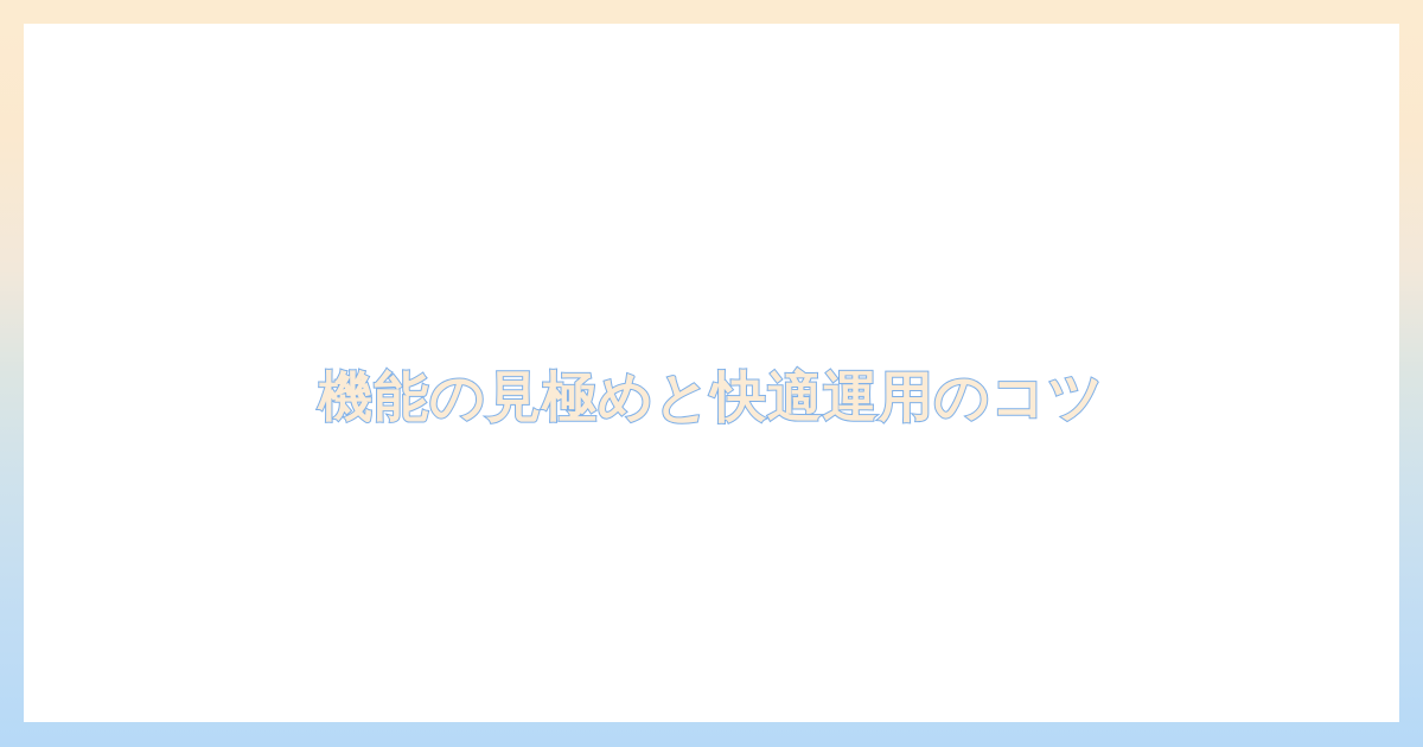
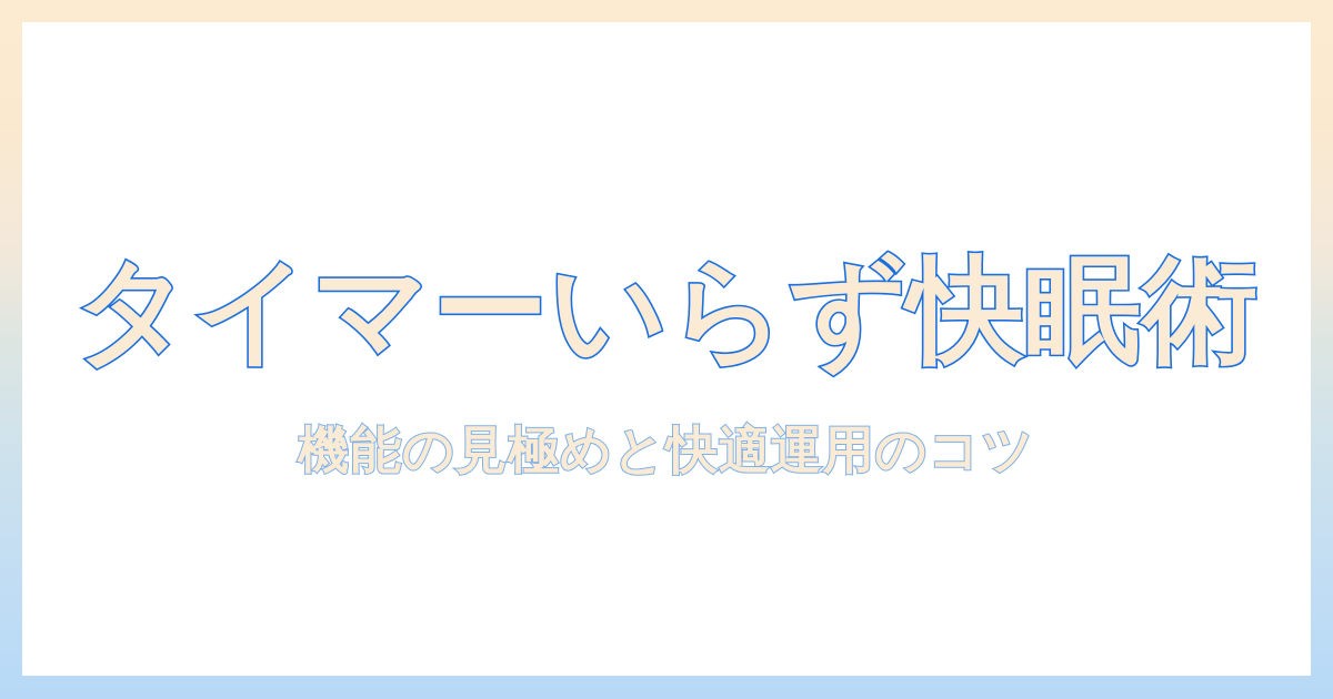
+ タイマーいらず快眠術
  機能の見極めと快適運用のコツ
